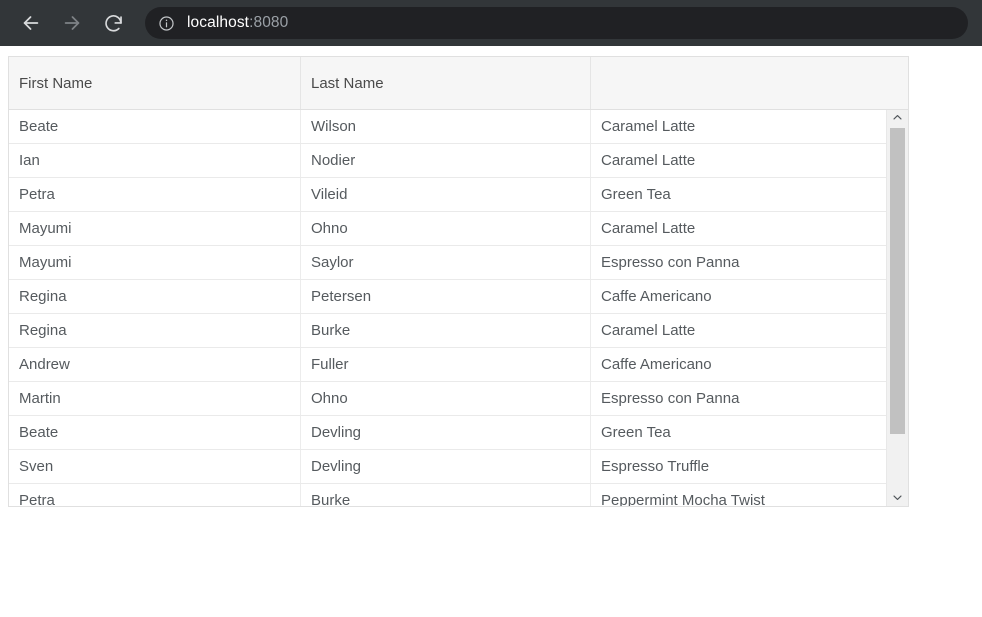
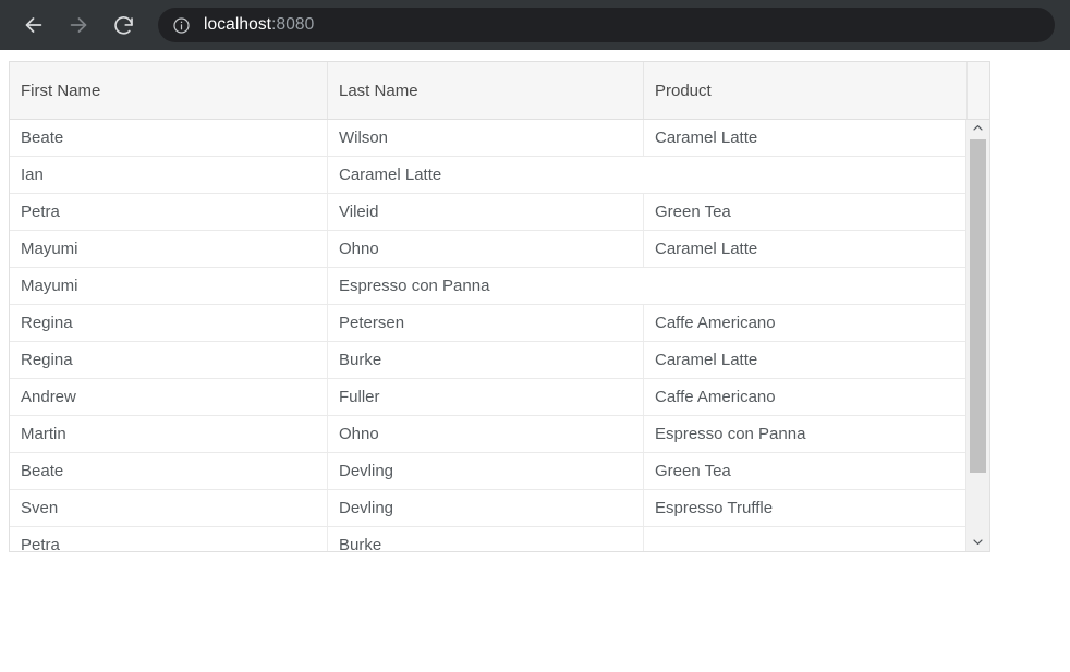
  localhost:8080
  First Name
  Last Name
+ Product
  Beate
  Wilson
  Caramel Latte
  Ian
- Nodier
  Caramel Latte
  Petra
  Vileid
  Green Tea
  Mayumi
  Ohno
  Caramel Latte
  Mayumi
- Saylor
  Espresso con Panna
  Regina
  Petersen
  Caffe Americano
  Regina
  Burke
  Caramel Latte
  Andrew
  Fuller
  Caffe Americano
  Martin
  Ohno
  Espresso con Panna
  Beate
  Devling
  Green Tea
  Sven
  Devling
  Espresso Truffle
  Petra
  Burke
- Peppermint Mocha Twist
